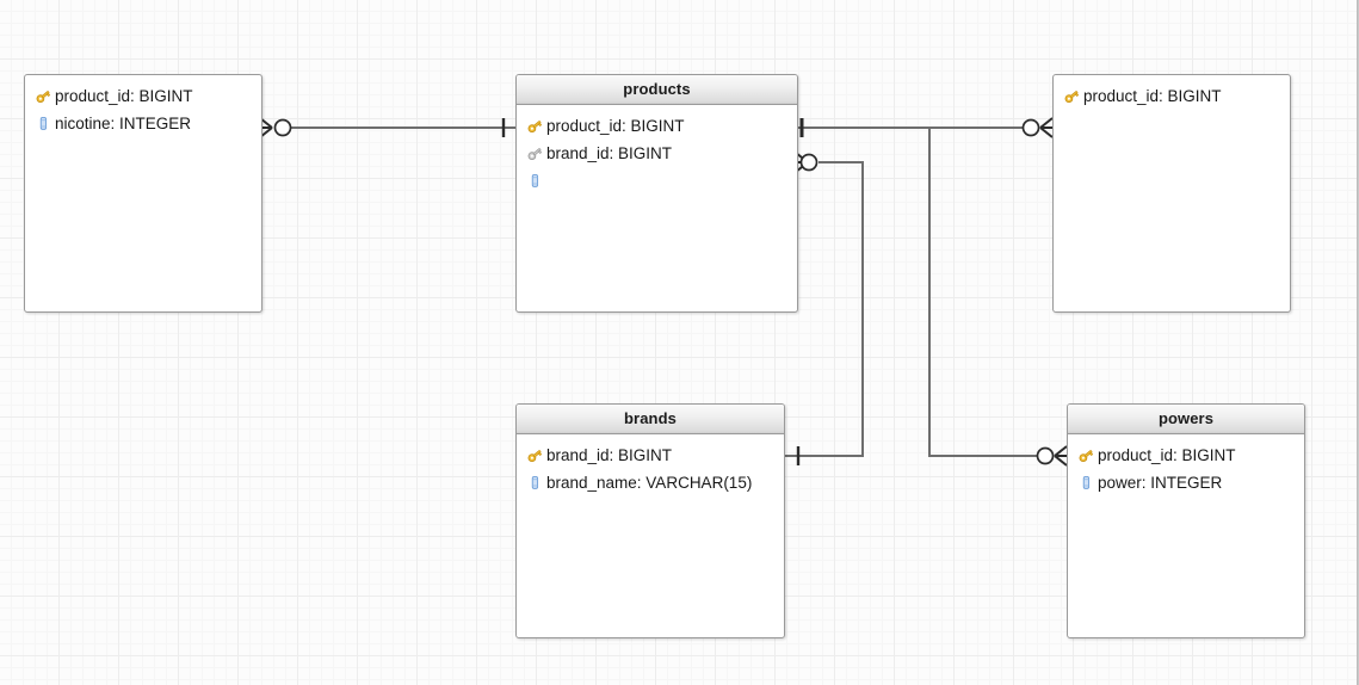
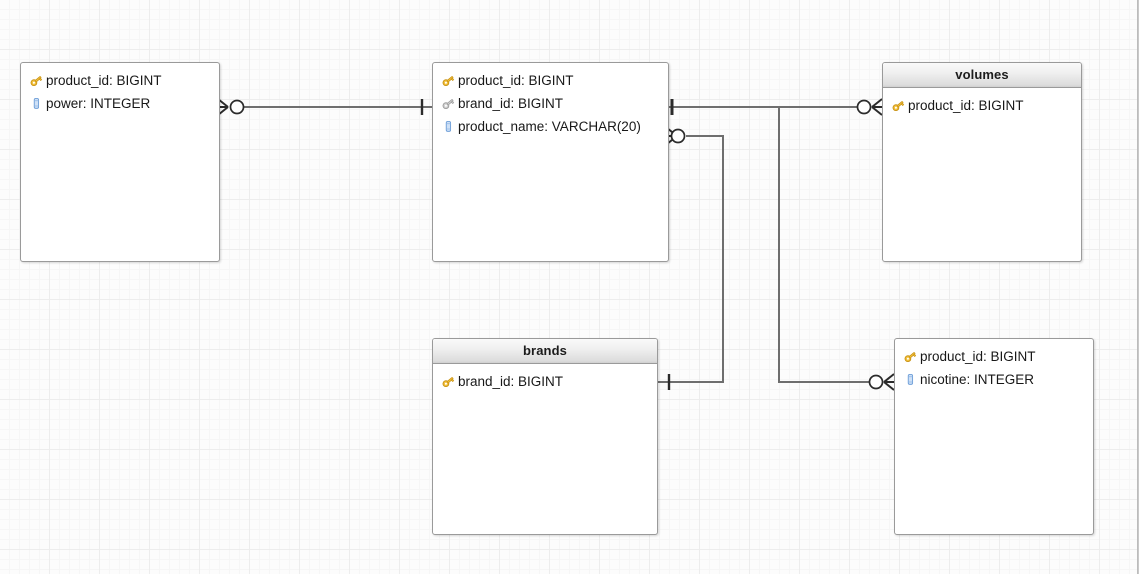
  product_id: BIGINT
- nicotine: INTEGER
+ power: INTEGER
- products
  product_id: BIGINT
  brand_id: BIGINT
+ product_name: VARCHAR(20)
+ volumes
  product_id: BIGINT
  brands
  brand_id: BIGINT
- brand_name: VARCHAR(15)
- powers
  product_id: BIGINT
- power: INTEGER
+ nicotine: INTEGER
